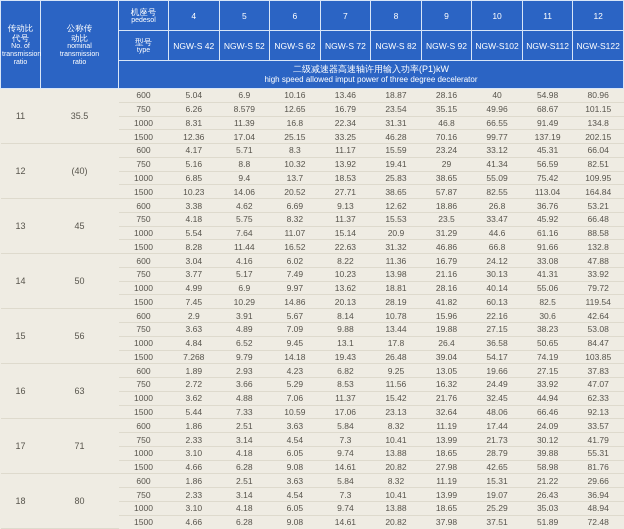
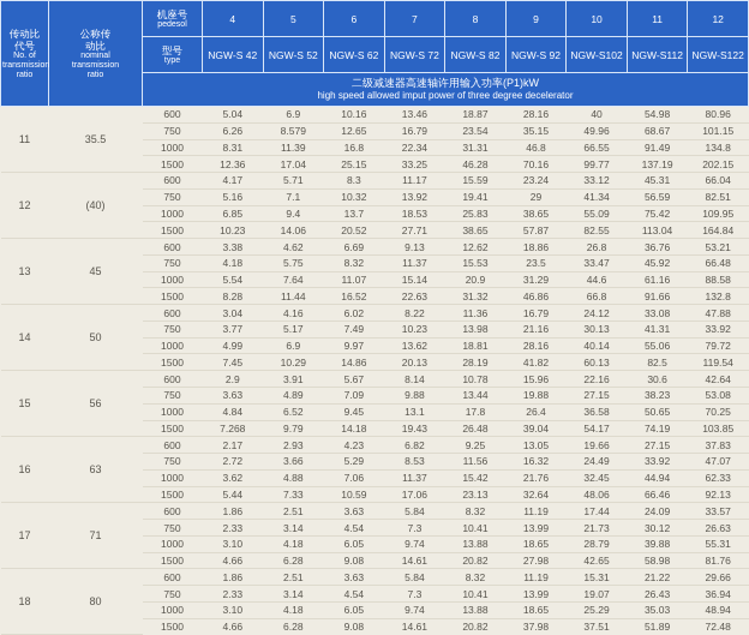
  型号	NGW-S 42	NGW-S 52	NGW-S 62	NGW-S 72	NGW-S 82	NGW-S 92	NGW-S102	NGW-S112	NGW-S122
  二级减速器高速轴许用输入功率(P1)kW high speed allowed imput power of three degree decelerator
  11	35.5	600	5.04	6.9	10.16	13.46	18.87	28.16	40	54.98	80.96
  750	6.26	8.579	12.65	16.79	23.54	35.15	49.96	68.67	101.15
  1000	8.31	11.39	16.8	22.34	31.31	46.8	66.55	91.49	134.8
  1500	12.36	17.04	25.15	33.25	46.28	70.16	99.77	137.19	202.15
  12	(40)	600	4.17	5.71	8.3	11.17	15.59	23.24	33.12	45.31	66.04
- 750	5.16	8.8	10.32	13.92	19.41	29	41.34	56.59	82.51
+ 750	5.16	7.1	10.32	13.92	19.41	29	41.34	56.59	82.51
  1000	6.85	9.4	13.7	18.53	25.83	38.65	55.09	75.42	109.95
  1500	10.23	14.06	20.52	27.71	38.65	57.87	82.55	113.04	164.84
  13	45	600	3.38	4.62	6.69	9.13	12.62	18.86	26.8	36.76	53.21
  750	4.18	5.75	8.32	11.37	15.53	23.5	33.47	45.92	66.48
  1000	5.54	7.64	11.07	15.14	20.9	31.29	44.6	61.16	88.58
  1500	8.28	11.44	16.52	22.63	31.32	46.86	66.8	91.66	132.8
  14	50	600	3.04	4.16	6.02	8.22	11.36	16.79	24.12	33.08	47.88
  750	3.77	5.17	7.49	10.23	13.98	21.16	30.13	41.31	33.92
  1000	4.99	6.9	9.97	13.62	18.81	28.16	40.14	55.06	79.72
  1500	7.45	10.29	14.86	20.13	28.19	41.82	60.13	82.5	119.54
  15	56	600	2.9	3.91	5.67	8.14	10.78	15.96	22.16	30.6	42.64
  750	3.63	4.89	7.09	9.88	13.44	19.88	27.15	38.23	53.08
- 1000	4.84	6.52	9.45	13.1	17.8	26.4	36.58	50.65	84.47
+ 1000	4.84	6.52	9.45	13.1	17.8	26.4	36.58	50.65	70.25
  1500	7.268	9.79	14.18	19.43	26.48	39.04	54.17	74.19	103.85
- 16	63	600	1.89	2.93	4.23	6.82	9.25	13.05	19.66	27.15	37.83
+ 16	63	600	2.17	2.93	4.23	6.82	9.25	13.05	19.66	27.15	37.83
  750	2.72	3.66	5.29	8.53	11.56	16.32	24.49	33.92	47.07
  1000	3.62	4.88	7.06	11.37	15.42	21.76	32.45	44.94	62.33
  1500	5.44	7.33	10.59	17.06	23.13	32.64	48.06	66.46	92.13
  17	71	600	1.86	2.51	3.63	5.84	8.32	11.19	17.44	24.09	33.57
- 750	2.33	3.14	4.54	7.3	10.41	13.99	21.73	30.12	41.79
+ 750	2.33	3.14	4.54	7.3	10.41	13.99	21.73	30.12	26.63
  1000	3.10	4.18	6.05	9.74	13.88	18.65	28.79	39.88	55.31
  1500	4.66	6.28	9.08	14.61	20.82	27.98	42.65	58.98	81.76
  18	80	600	1.86	2.51	3.63	5.84	8.32	11.19	15.31	21.22	29.66
  750	2.33	3.14	4.54	7.3	10.41	13.99	19.07	26.43	36.94
  1000	3.10	4.18	6.05	9.74	13.88	18.65	25.29	35.03	48.94
  1500	4.66	6.28	9.08	14.61	20.82	37.98	37.51	51.89	72.48
